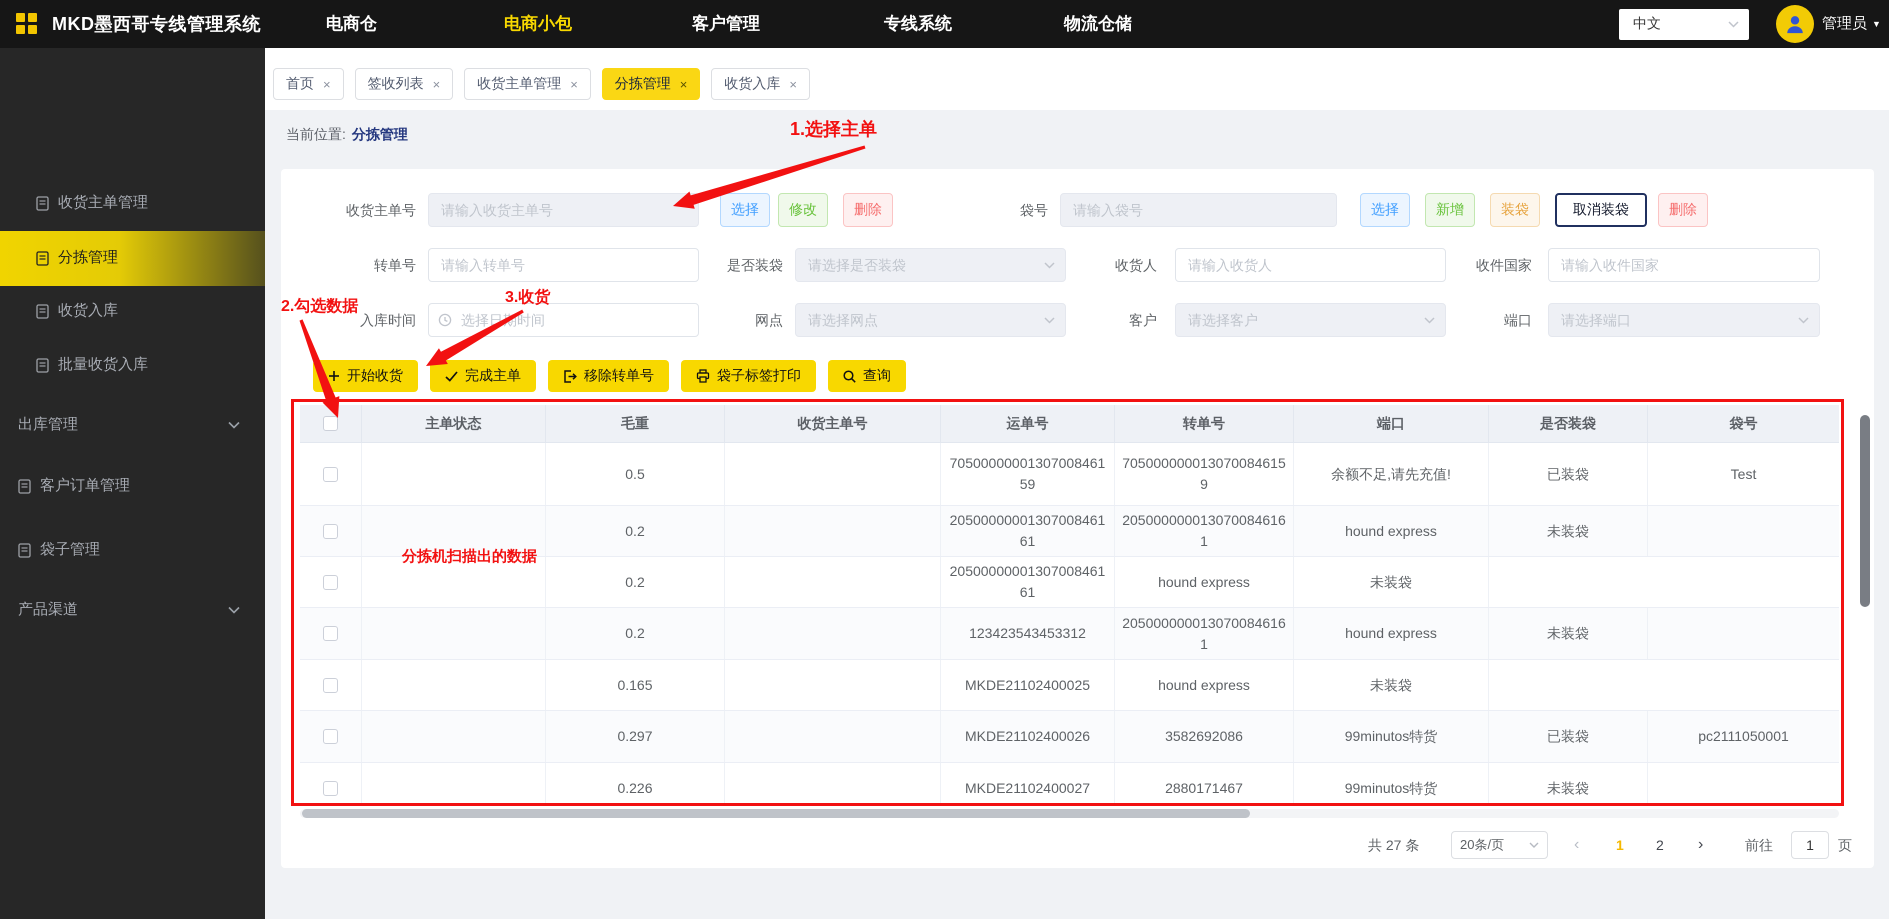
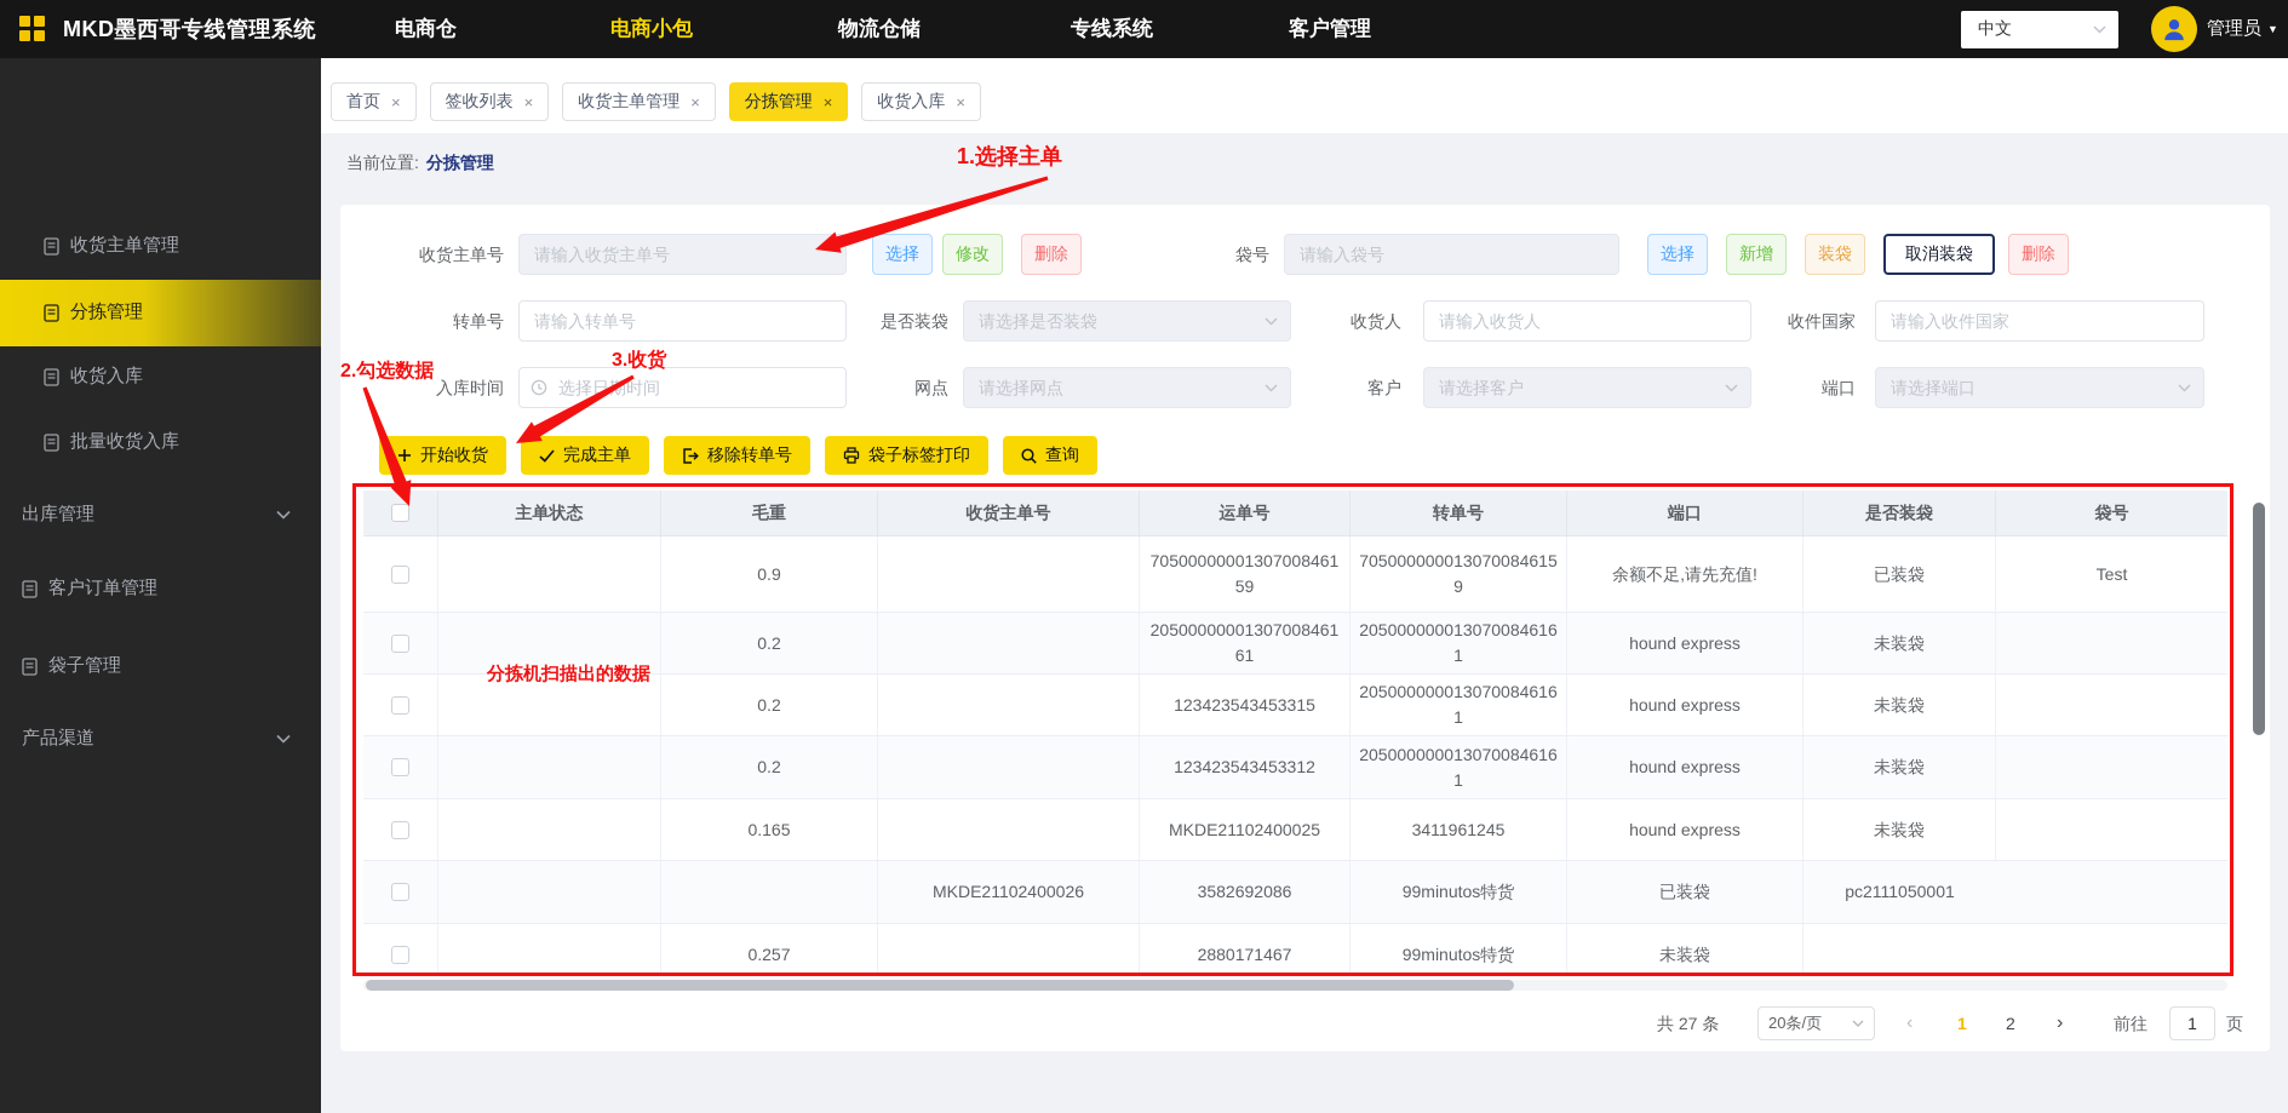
  MKD墨西哥专线管理系统
  电商仓
  电商小包
- 客户管理
+ 物流仓储
  专线系统
- 物流仓储
+ 客户管理
  中文
  管理员
  ▼
  收货主单管理
  分拣管理
  收货入库
  批量收货入库
  出库管理
  客户订单管理
  袋子管理
  产品渠道
  首页
  ×
  签收列表
  ×
  收货主单管理
  ×
  分拣管理
  ×
  收货入库
  ×
  当前位置: 分拣管理
  收货主单号
  请输入收货主单号
  选择
  修改
  删除
  袋号
  请输入袋号
  选择
  新增
  装袋
  取消装袋
  删除
  转单号
  请输入转单号
  是否装袋
  请选择是否装袋
  收货人
  请输入收货人
  收件国家
  请输入收件国家
  入库时间
  选择日时间
  网点
  请选择网点
  客户
  请选择客户
  端口
  请选择端口
  开始收货
  完成主单
  移除转单号
  袋子标签打印
  查询
  主单状态
  毛重
  收货主单号
  运单号
  转单号
  端口
  是否装袋
  袋号
- 0.5
+ 0.9
  7050000000130700846159
  7050000000130700846159
  余额不足,请先充值!
  已装袋
  Test
  0.2
  2050000000130700846161
  2050000000130700846161
  hound express
  未装袋
  0.2
+ 123423543453315
  2050000000130700846161
  hound express
  未装袋
  0.2
  123423543453312
  2050000000130700846161
  hound express
  未装袋
  0.165
  MKDE21102400025
+ 3411961245
  hound express
  未装袋
- 0.297
  MKDE21102400026
  3582692086
  99minutos特货
  已装袋
  pc2111050001
- 0.226
+ 0.257
- MKDE21102400027
  2880171467
  99minutos特货
  未装袋
  共 27 条
  20条/页
  ‹
  1
  2
  ›
  前往
  1
  页
  1.选择主单
  2.勾选数据
  3.收货
  分拣机扫描出的数据
